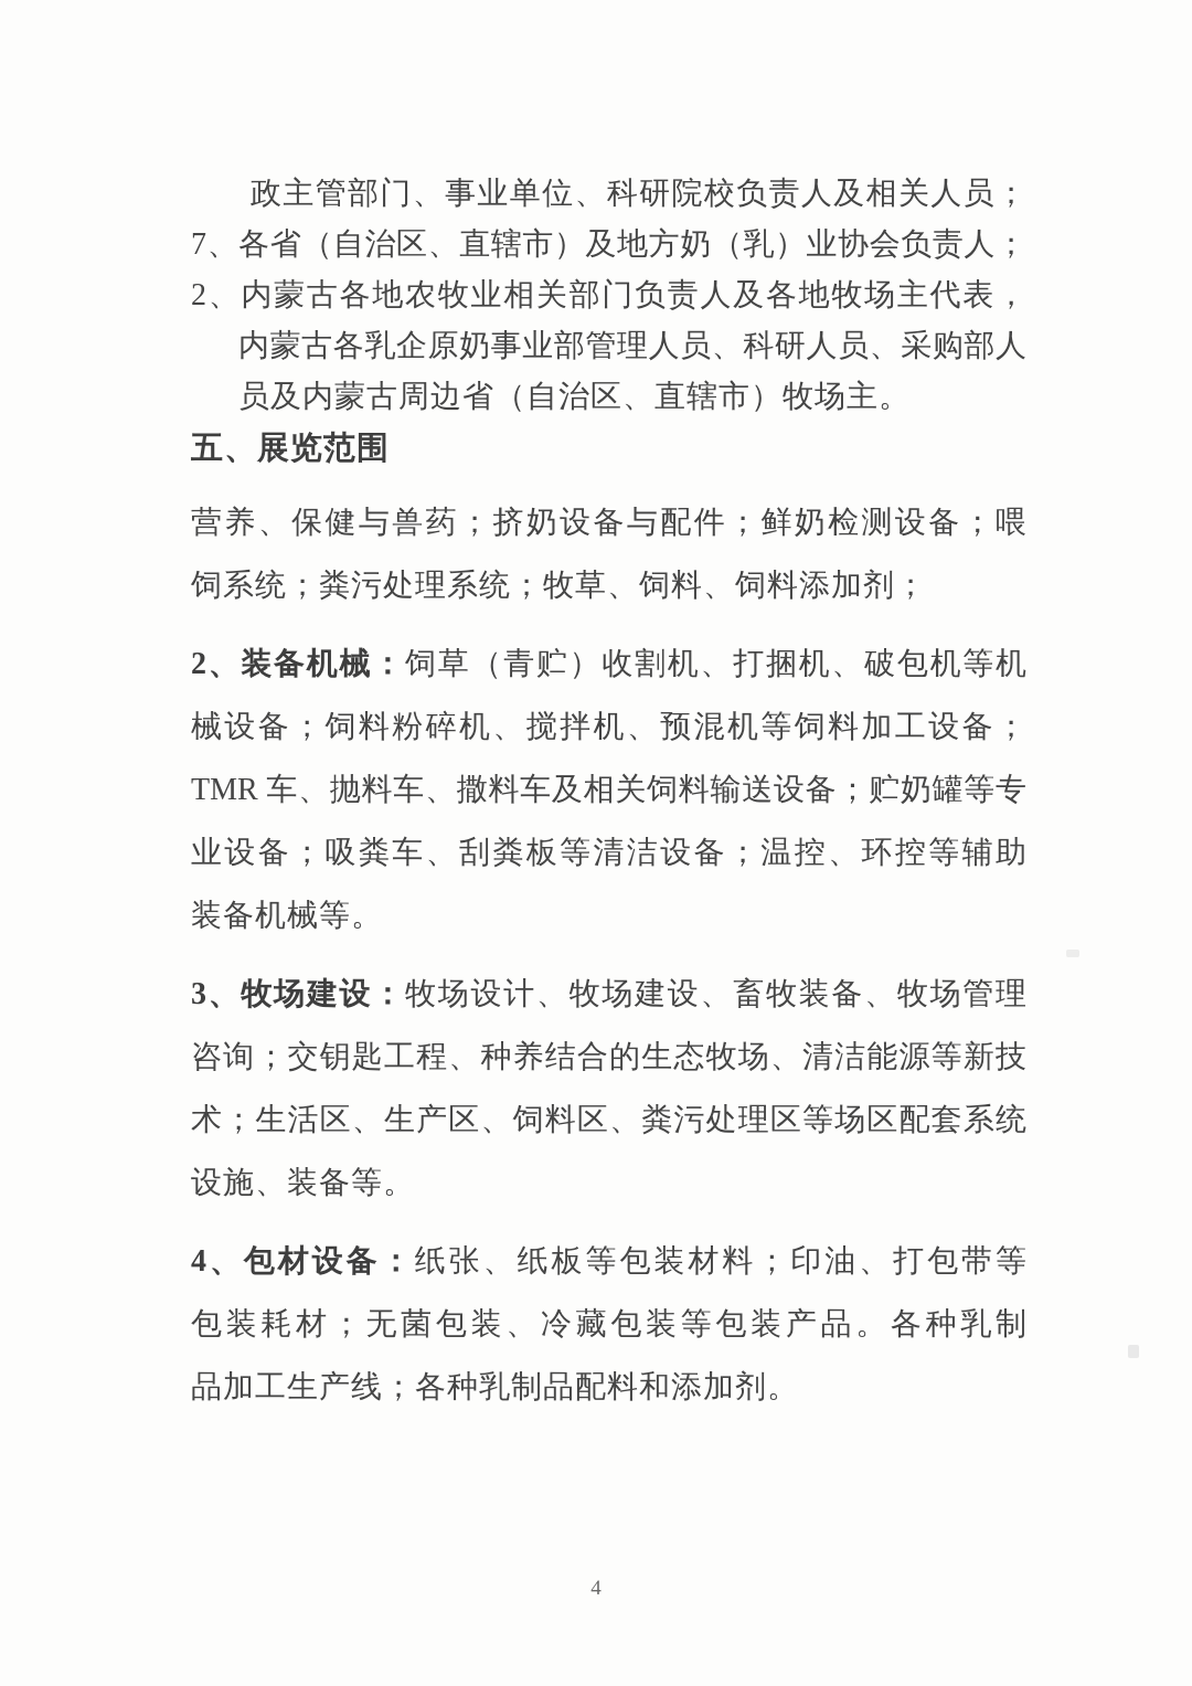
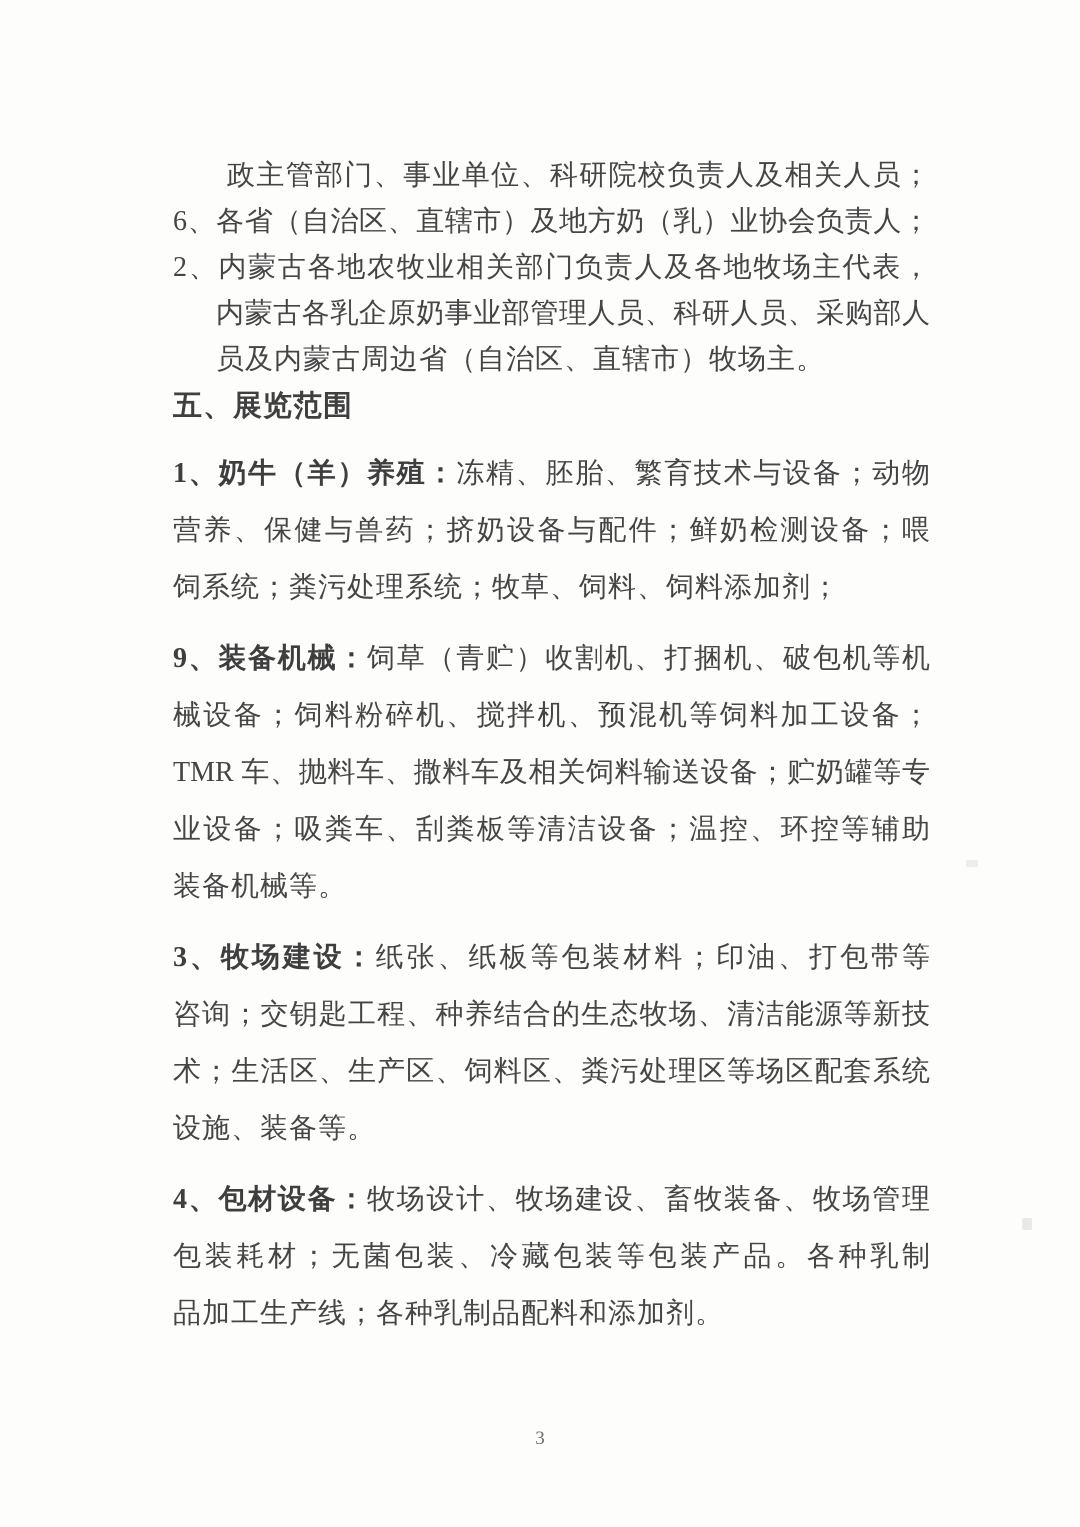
  政主管部门、事业单位、科研院校负责人及相关人员；
- 7、各省（自治区、直辖市）及地方奶（乳）业协会负责人；
+ 6、各省（自治区、直辖市）及地方奶（乳）业协会负责人；
  2、内蒙古各地农牧业相关部门负责人及各地牧场主代表，
  内蒙古各乳企原奶事业部管理人员、科研人员、采购部人
  员及内蒙古周边省（自治区、直辖市）牧场主。
  五、展览范围
+ 1、奶牛（羊）养殖：冻精、胚胎、繁育技术与设备；动物
  营养、保健与兽药；挤奶设备与配件；鲜奶检测设备；喂
  饲系统；粪污处理系统；牧草、饲料、饲料添加剂；
- 2、装备机械：饲草（青贮）收割机、打捆机、破包机等机
+ 9、装备机械：饲草（青贮）收割机、打捆机、破包机等机
  械设备；饲料粉碎机、搅拌机、预混机等饲料加工设备；
  TMR 车、抛料车、撒料车及相关饲料输送设备；贮奶罐等专
  业设备；吸粪车、刮粪板等清洁设备；温控、环控等辅助
  装备机械等。
- 3、牧场建设：牧场设计、牧场建设、畜牧装备、牧场管理
+ 3、牧场建设：纸张、纸板等包装材料；印油、打包带等
  咨询；交钥匙工程、种养结合的生态牧场、清洁能源等新技
  术；生活区、生产区、饲料区、粪污处理区等场区配套系统
  设施、装备等。
- 4、包材设备：纸张、纸板等包装材料；印油、打包带等
+ 4、包材设备：牧场设计、牧场建设、畜牧装备、牧场管理
  包装耗材；无菌包装、冷藏包装等包装产品。各种乳制
  品加工生产线；各种乳制品配料和添加剂。
- 4
+ 3
